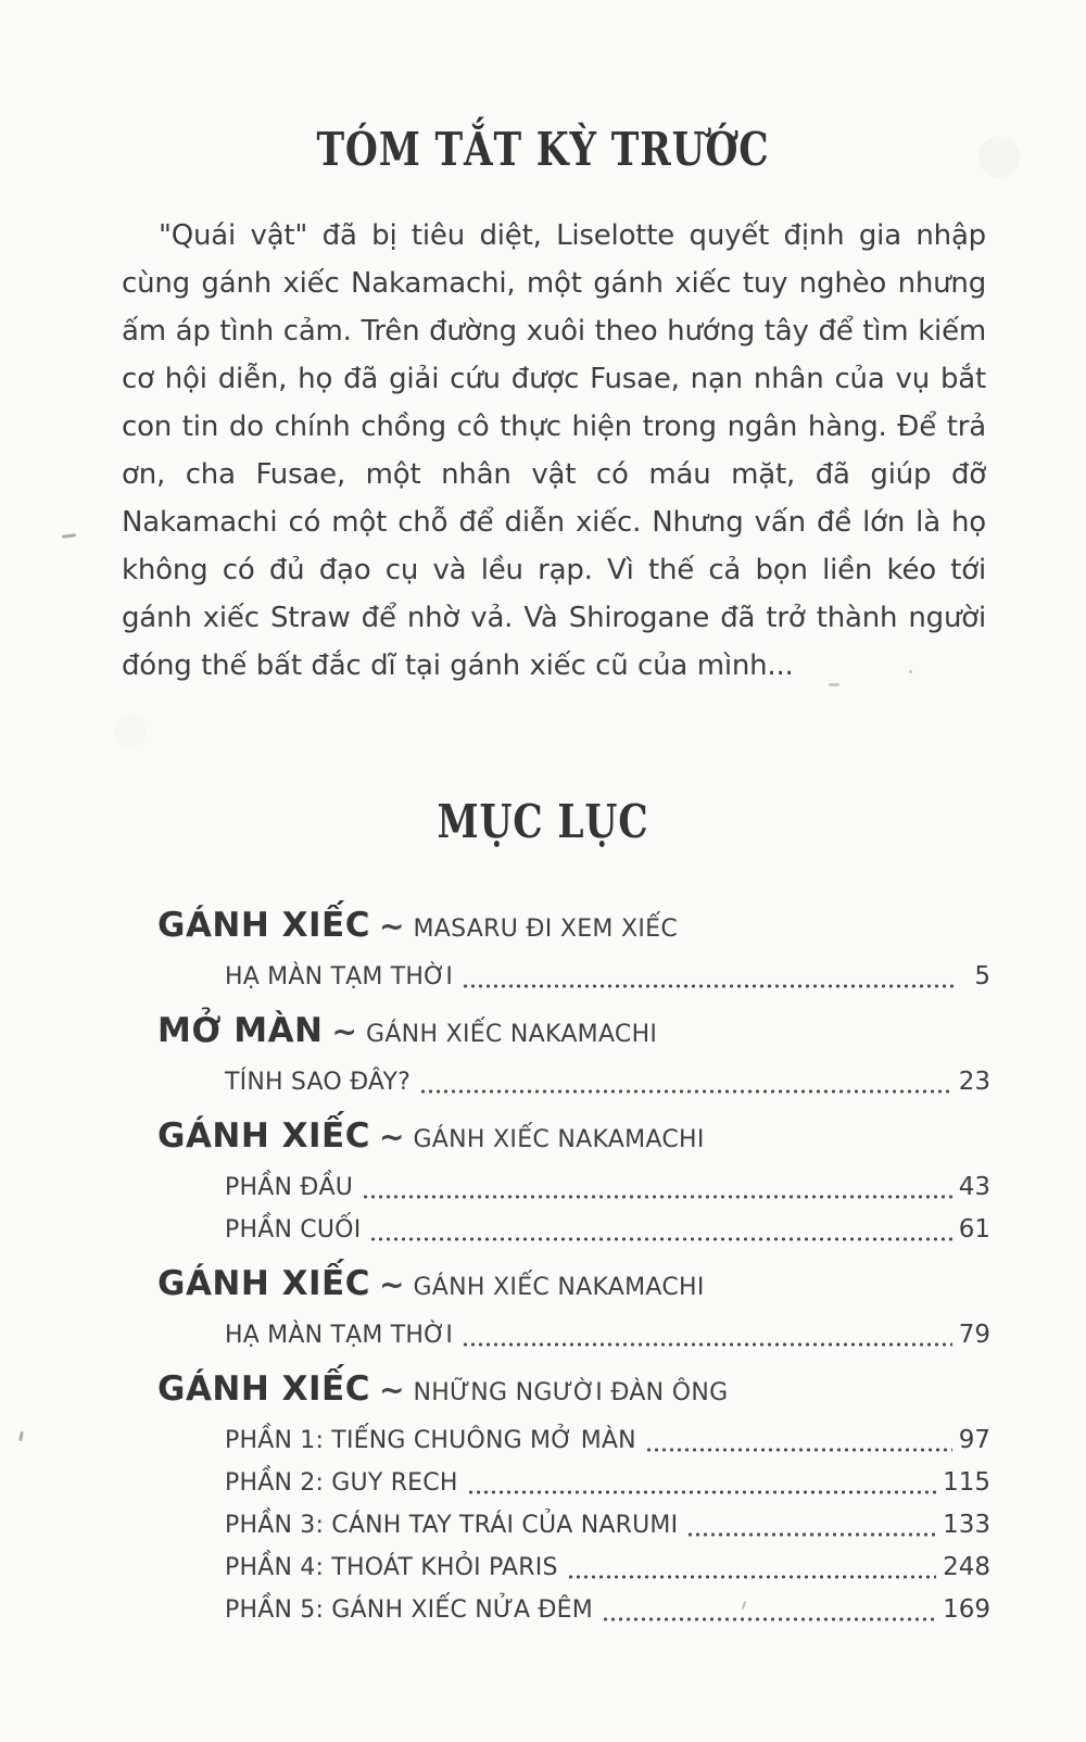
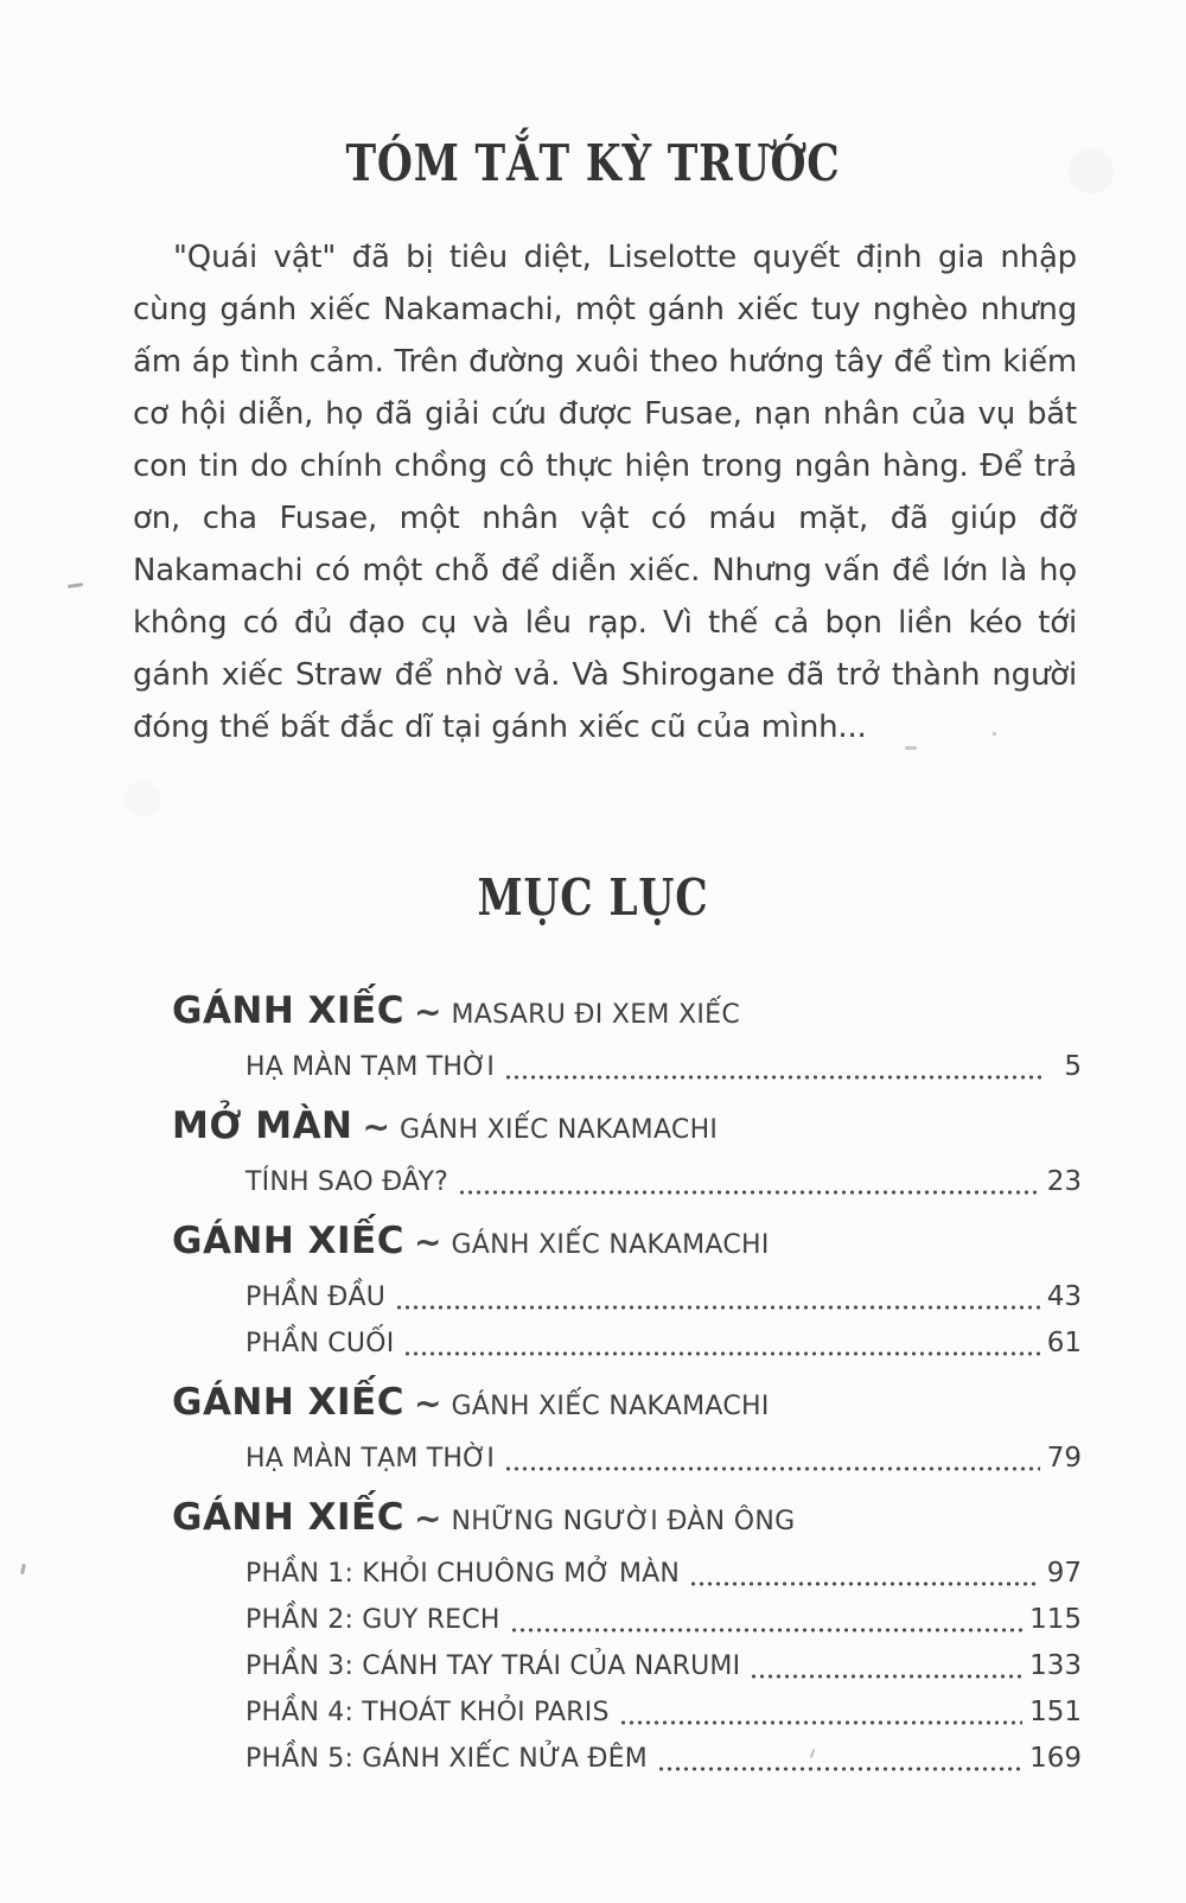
  TÓM TẮT KỲ TRƯỚC
  "Quái vật" đã bị tiêu diệt, Liselotte quyết định gia nhập cùng gánh xiếc Nakamachi, một gánh xiếc tuy nghèo nhưng ấm áp tình cảm. Trên đường xuôi theo hướng tây để tìm kiếm cơ hội diễn, họ đã giải cứu được Fusae, nạn nhân của vụ bắt con tin do chính chồng cô thực hiện trong ngân hàng. Để trả ơn, cha Fusae, một nhân vật có máu mặt, đã giúp đỡ Nakamachi có một chỗ để diễn xiếc. Nhưng vấn đề lớn là họ không có đủ đạo cụ và lều rạp. Vì thế cả bọn liền kéo tới gánh xiếc Straw để nhờ vả. Và Shirogane đã trở thành người đóng thế bất đắc dĩ tại gánh xiếc cũ của mình...
  MỤC LỤC
  GÁNH XIẾC ~ MASARU ĐI XEM XIẾC
  HẠ MÀN TẠM THỜI
  5
  MỞ MÀN ~ GÁNH XIẾC NAKAMACHI
  TÍNH SAO ĐÂY?
  23
  GÁNH XIẾC ~ GÁNH XIẾC NAKAMACHI
  PHẦN ĐẦU
  43
  PHẦN CUỐI
  61
  GÁNH XIẾC ~ GÁNH XIẾC NAKAMACHI
  HẠ MÀN TẠM THỜI
  79
  GÁNH XIẾC ~ NHỮNG NGƯỜI ĐÀN ÔNG
- PHẦN 1: TIẾNG CHUÔNG MỞ MÀN
+ PHẦN 1: KHỎI CHUÔNG MỞ MÀN
  97
  PHẦN 2: GUY RECH
  115
  PHẦN 3: CÁNH TAY TRÁI CỦA NARUMI
  133
  PHẦN 4: THOÁT KHỎI PARIS
- 248
+ 151
  PHẦN 5: GÁNH XIẾC NỬA ĐÊM
  169
